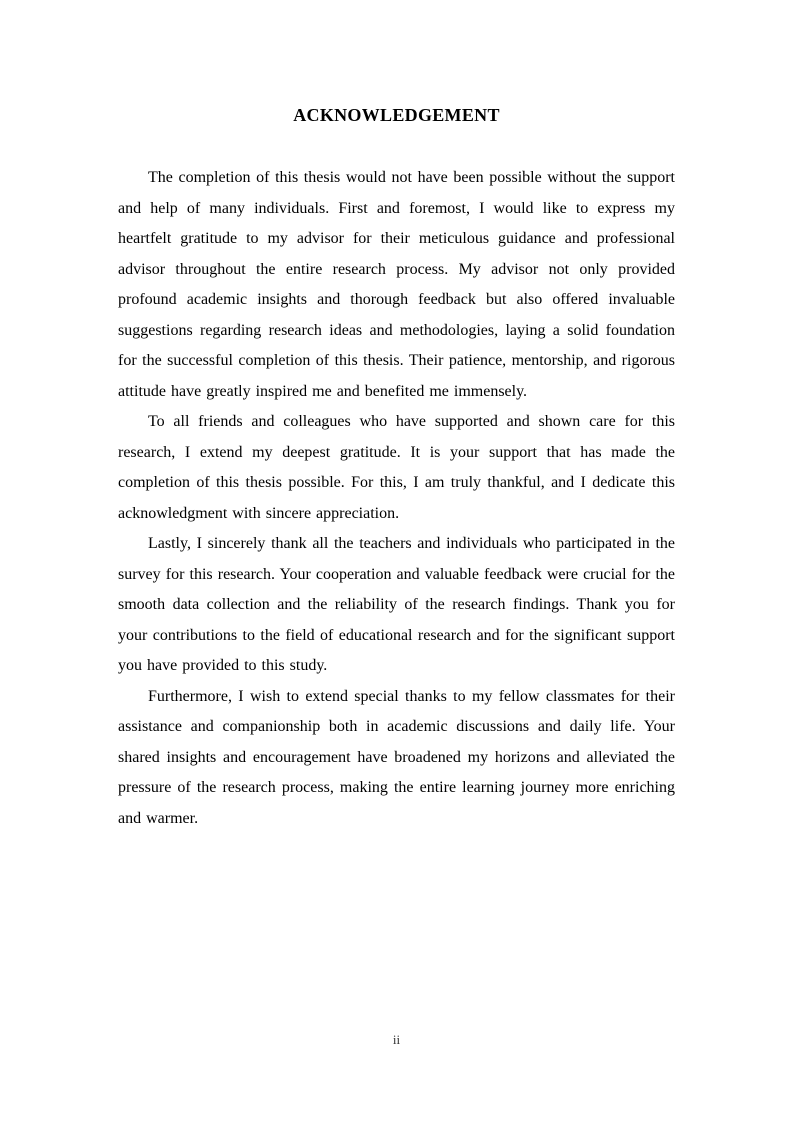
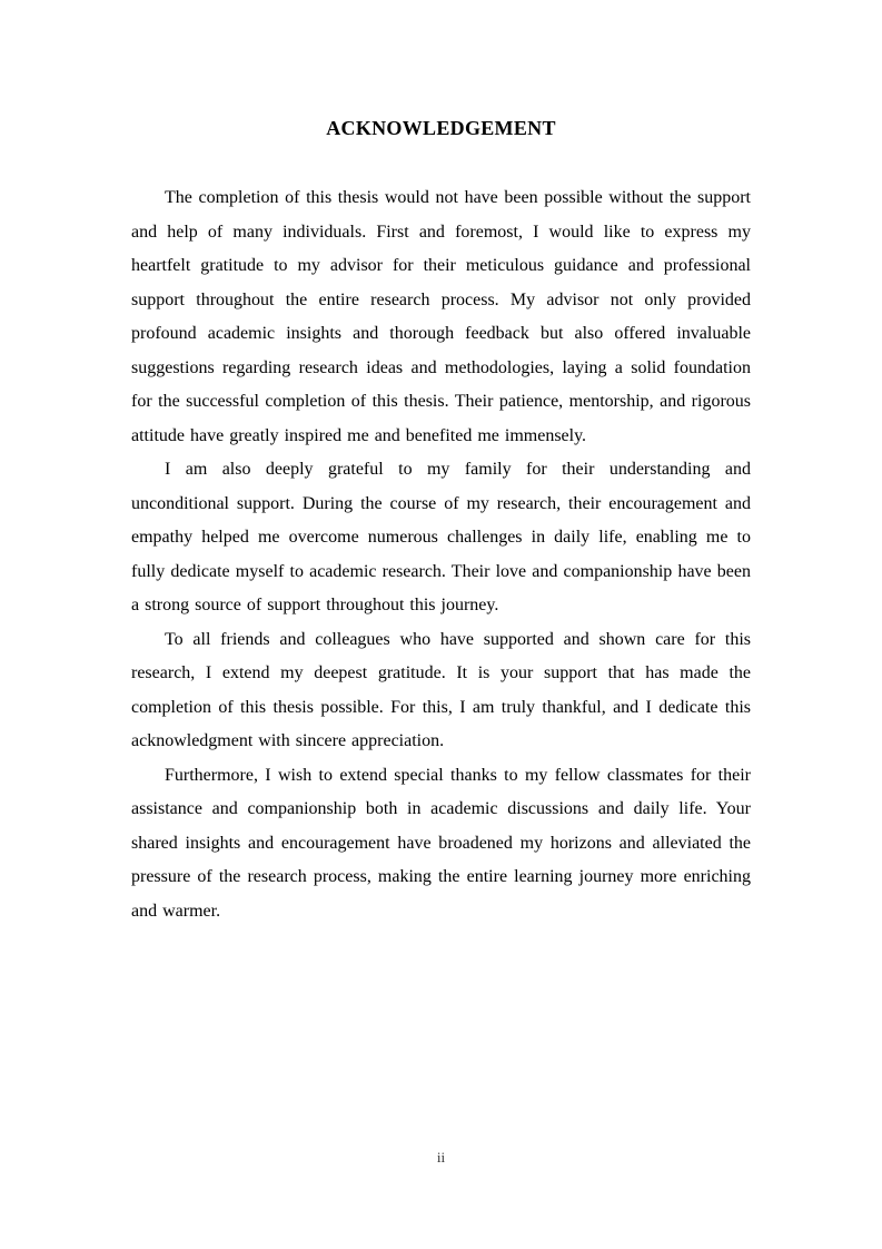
  ACKNOWLEDGEMENT
- The completion of this thesis would not have been possible without the support and help of many individuals. First and foremost, I would like to express my heartfelt gratitude to my advisor for their meticulous guidance and professional advisor throughout the entire research process. My advisor not only provided profound academic insights and thorough feedback but also offered invaluable suggestions regarding research ideas and methodologies, laying a solid foundation for the successful completion of this thesis. Their patience, mentorship, and rigorous attitude have greatly inspired me and benefited me immensely.
+ The completion of this thesis would not have been possible without the support and help of many individuals. First and foremost, I would like to express my heartfelt gratitude to my advisor for their meticulous guidance and professional support throughout the entire research process. My advisor not only provided profound academic insights and thorough feedback but also offered invaluable suggestions regarding research ideas and methodologies, laying a solid foundation for the successful completion of this thesis. Their patience, mentorship, and rigorous attitude have greatly inspired me and benefited me immensely.
+ I am also deeply grateful to my family for their understanding and unconditional support. During the course of my research, their encouragement and empathy helped me overcome numerous challenges in daily life, enabling me to fully dedicate myself to academic research. Their love and companionship have been a strong source of support throughout this journey.
  To all friends and colleagues who have supported and shown care for this research, I extend my deepest gratitude. It is your support that has made the completion of this thesis possible. For this, I am truly thankful, and I dedicate this acknowledgment with sincere appreciation.
- Lastly, I sincerely thank all the teachers and individuals who participated in the survey for this research. Your cooperation and valuable feedback were crucial for the smooth data collection and the reliability of the research findings. Thank you for your contributions to the field of educational research and for the significant support you have provided to this study.
  Furthermore, I wish to extend special thanks to my fellow classmates for their assistance and companionship both in academic discussions and daily life. Your shared insights and encouragement have broadened my horizons and alleviated the pressure of the research process, making the entire learning journey more enriching and warmer.
  ii
